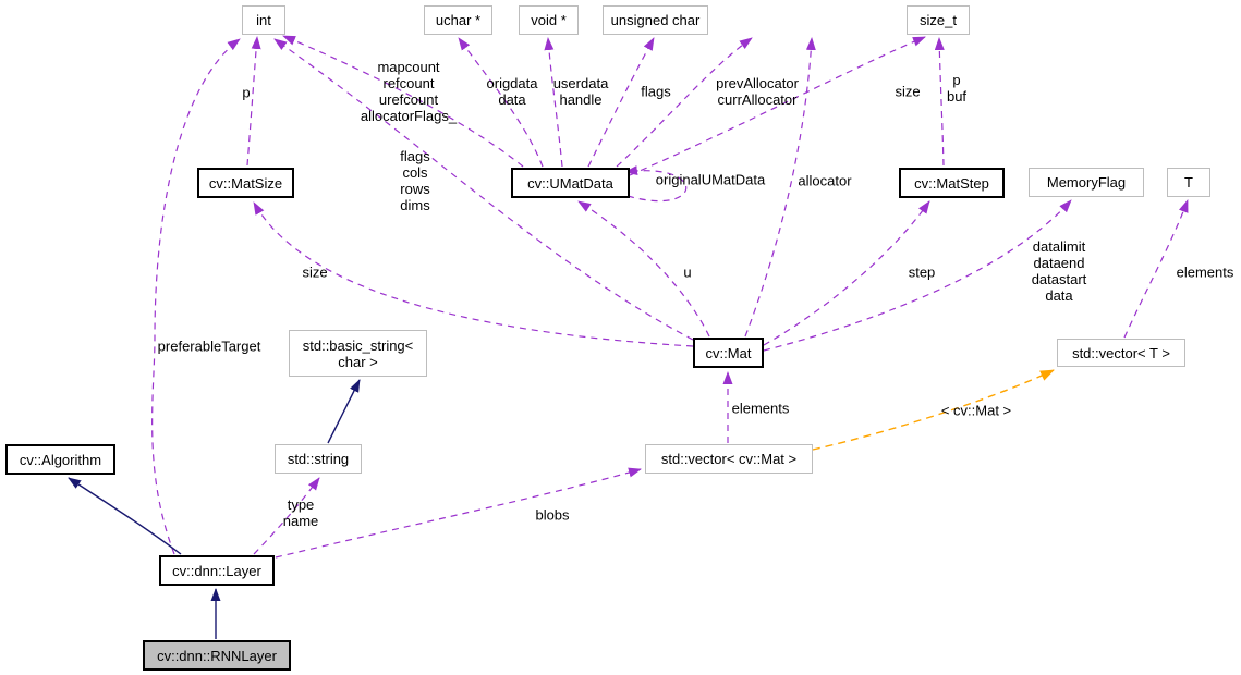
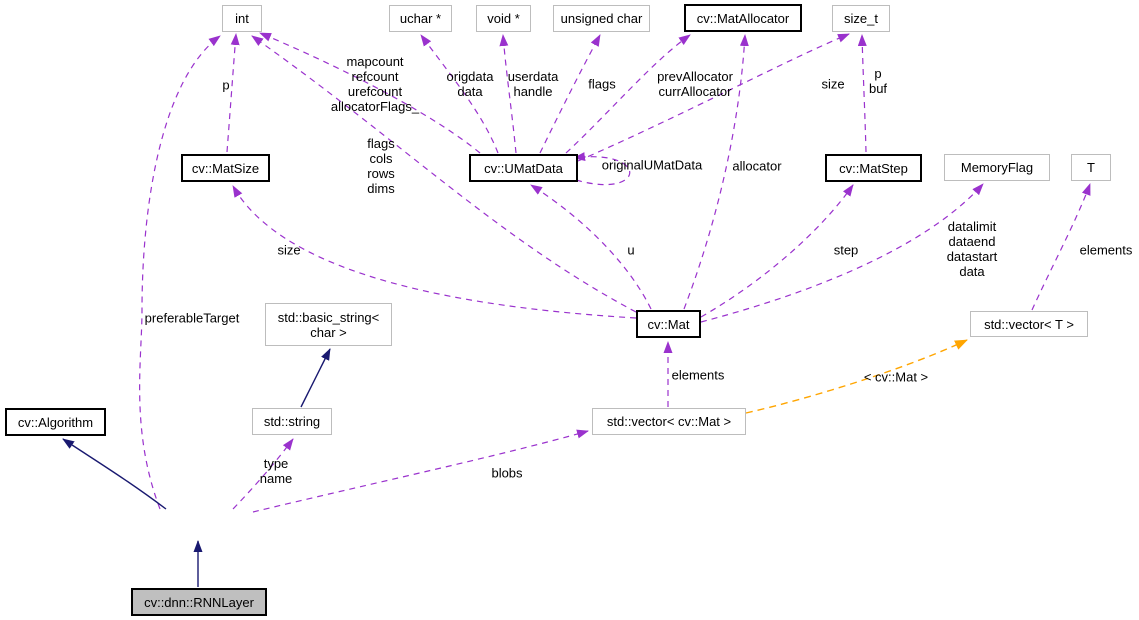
  int
  uchar *
  void *
  unsigned char
+ cv::MatAllocator
  size_t
  cv::MatSize
  cv::UMatData
  cv::MatStep
  MemoryFlag
  T
  std::basic_string<
  char >
  cv::Mat
  std::vector< T >
  cv::Algorithm
  std::string
  std::vector< cv::Mat >
- cv::dnn::Layer
  cv::dnn::RNNLayer
  p
  preferableTarget
  mapcount
  refcount
  urefcount
  allocatorFlags_
  flags
  cols
  rows
  dims
  origdata
  data
  userdata
  handle
  flags
  prevAllocator
  currAllocator
  size
  p
  buf
  originalUMatData
  allocator
  size
  u
  step
  datalimit
  dataend
  datastart
  data
  elements
  elements
  < cv::Mat >
  type
  name
  blobs
